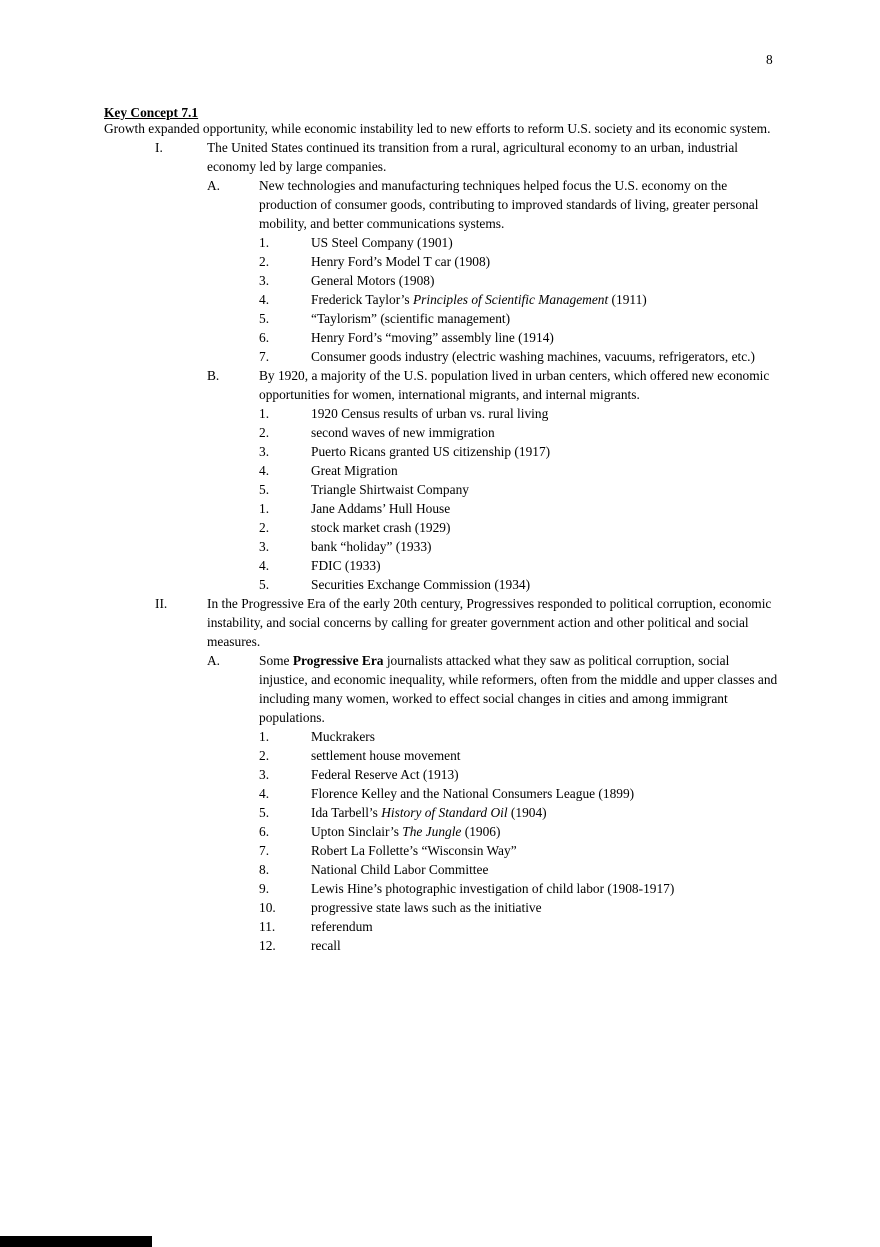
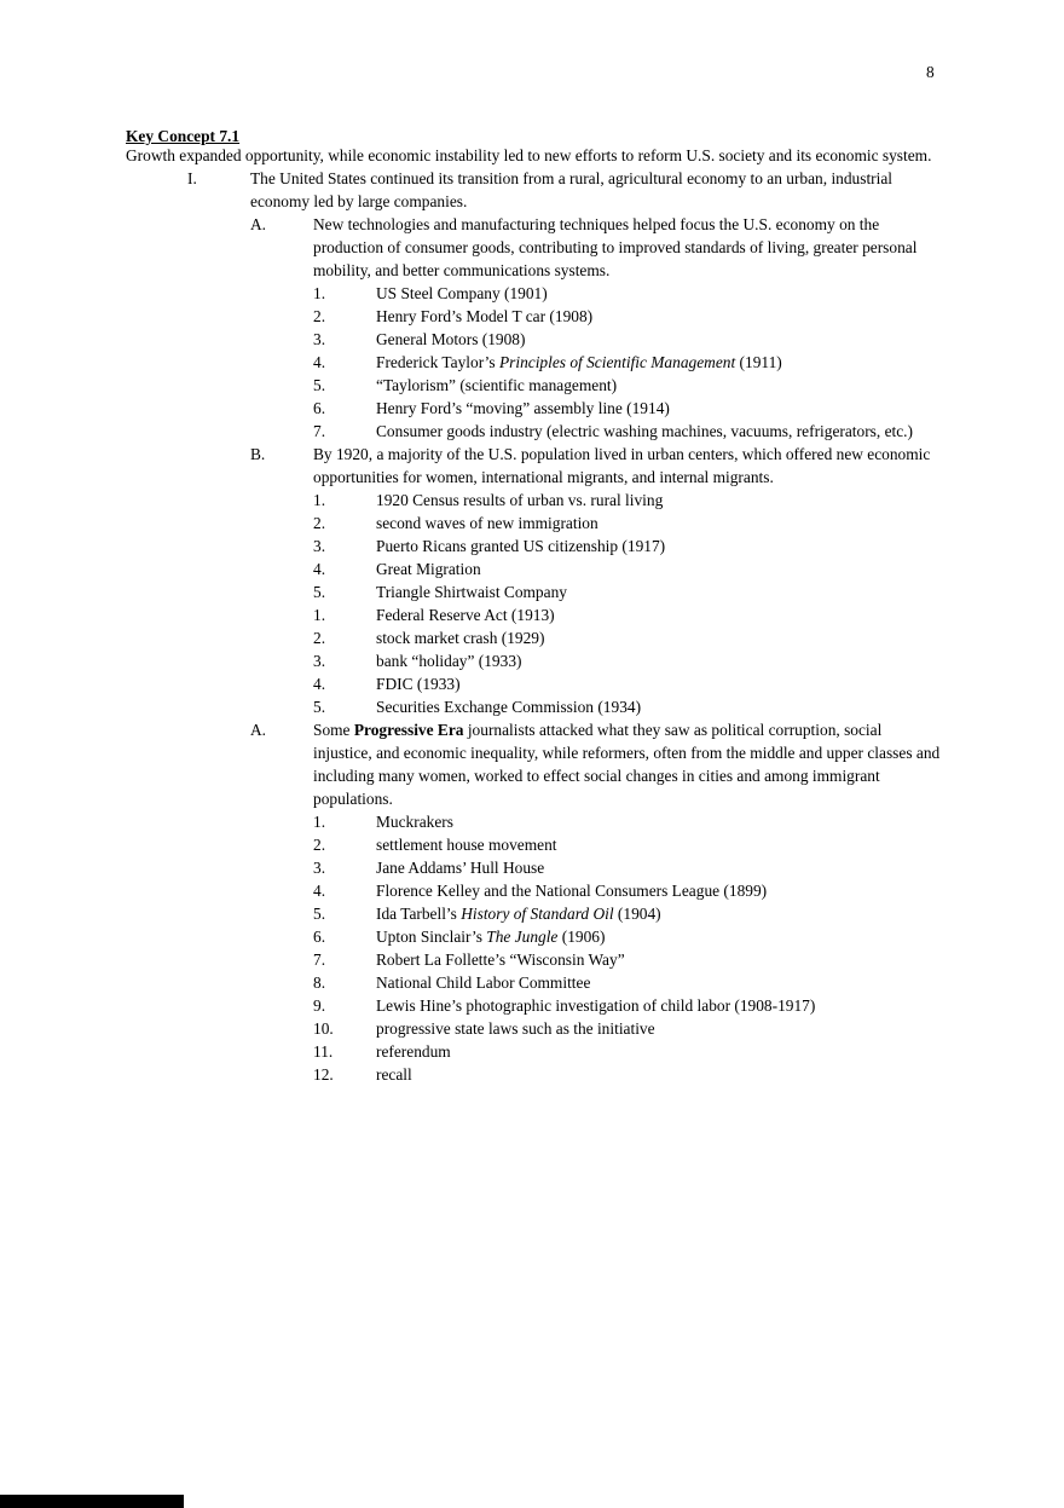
  8
  Key Concept 7.1
  Growth expanded opportunity, while economic instability led to new efforts to reform U.S. society and its economic system.
  I.
  The United States continued its transition from a rural, agricultural economy to an urban, industrial economy led by large companies.
  A.
  New technologies and manufacturing techniques helped focus the U.S. economy on the production of consumer goods, contributing to improved standards of living, greater personal mobility, and better communications systems.
  1.
  US Steel Company (1901)
  2.
  Henry Ford’s Model T car (1908)
  3.
  General Motors (1908)
  4.
  Frederick Taylor’s Principles of Scientific Management (1911)
  5.
  “Taylorism” (scientific management)
  6.
  Henry Ford’s “moving” assembly line (1914)
  7.
  Consumer goods industry (electric washing machines, vacuums, refrigerators, etc.)
  B.
  By 1920, a majority of the U.S. population lived in urban centers, which offered new economic opportunities for women, international migrants, and internal migrants.
  1.
  1920 Census results of urban vs. rural living
  2.
  second waves of new immigration
  3.
  Puerto Ricans granted US citizenship (1917)
  4.
  Great Migration
  5.
  Triangle Shirtwaist Company
  1.
- Jane Addams’ Hull House
+ Federal Reserve Act (1913)
  2.
  stock market crash (1929)
  3.
  bank “holiday” (1933)
  4.
  FDIC (1933)
  5.
  Securities Exchange Commission (1934)
- II.
- In the Progressive Era of the early 20th century, Progressives responded to political corruption, economic instability, and social concerns by calling for greater government action and other political and social measures.
  A.
  Some Progressive Era journalists attacked what they saw as political corruption, social injustice, and economic inequality, while reformers, often from the middle and upper classes and including many women, worked to effect social changes in cities and among immigrant populations.
  1.
  Muckrakers
  2.
  settlement house movement
  3.
- Federal Reserve Act (1913)
+ Jane Addams’ Hull House
  4.
  Florence Kelley and the National Consumers League (1899)
  5.
  Ida Tarbell’s History of Standard Oil (1904)
  6.
  Upton Sinclair’s The Jungle (1906)
  7.
  Robert La Follette’s “Wisconsin Way”
  8.
  National Child Labor Committee
  9.
  Lewis Hine’s photographic investigation of child labor (1908-1917)
  10.
  progressive state laws such as the initiative
  11.
  referendum
  12.
  recall
